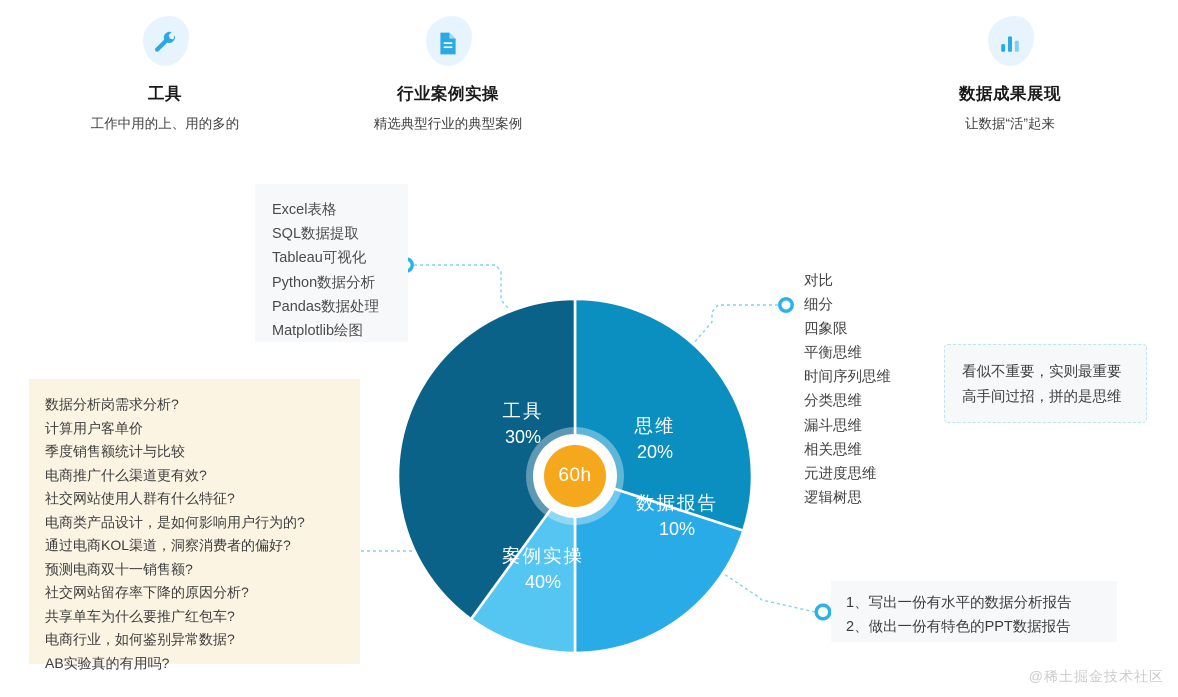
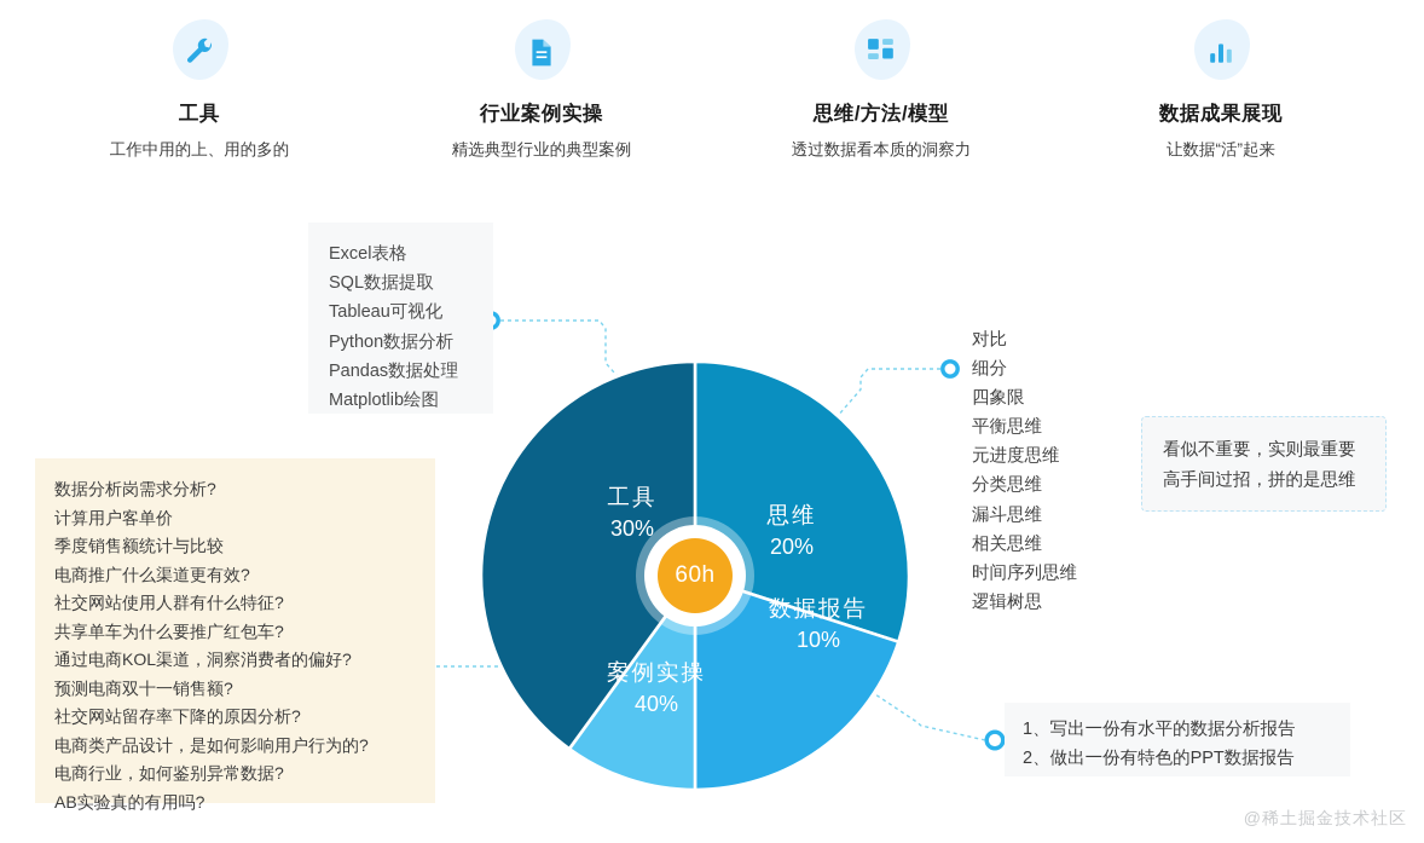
  工具
  工作中用的上、用的多的
  行业案例实操
  精选典型行业的典型案例
+ 思维/方法/模型
+ 透过数据看本质的洞察力
  数据成果展现
  让数据“活”起来
  Excel表格
  SQL数据提取
  Tableau可视化
  Python数据分析
  Pandas数据处理
  Matplotlib绘图
  数据分析岗需求分析?
  计算用户客单价
  季度销售额统计与比较
  电商推广什么渠道更有效?
  社交网站使用人群有什么特征?
- 电商类产品设计，是如何影响用户行为的?
+ 共享单车为什么要推广红包车?
  通过电商KOL渠道，洞察消费者的偏好?
  预测电商双十一销售额?
  社交网站留存率下降的原因分析?
- 共享单车为什么要推广红包车?
+ 电商类产品设计，是如何影响用户行为的?
  电商行业，如何鉴别异常数据?
  AB实验真的有用吗?
  对比
  细分
  四象限
  平衡思维
- 时间序列思维
+ 元进度思维
  分类思维
  漏斗思维
  相关思维
- 元进度思维
+ 时间序列思维
  逻辑树思
  看似不重要，实则最重要
  高手间过招，拼的是思维
  1、写出一份有水平的数据分析报告
  2、做出一份有特色的PPT数据报告
  60h
  工具
  30%
  思维
  20%
  数据报告
  10%
  案例实操
  40%
  @稀土掘金技术社区
